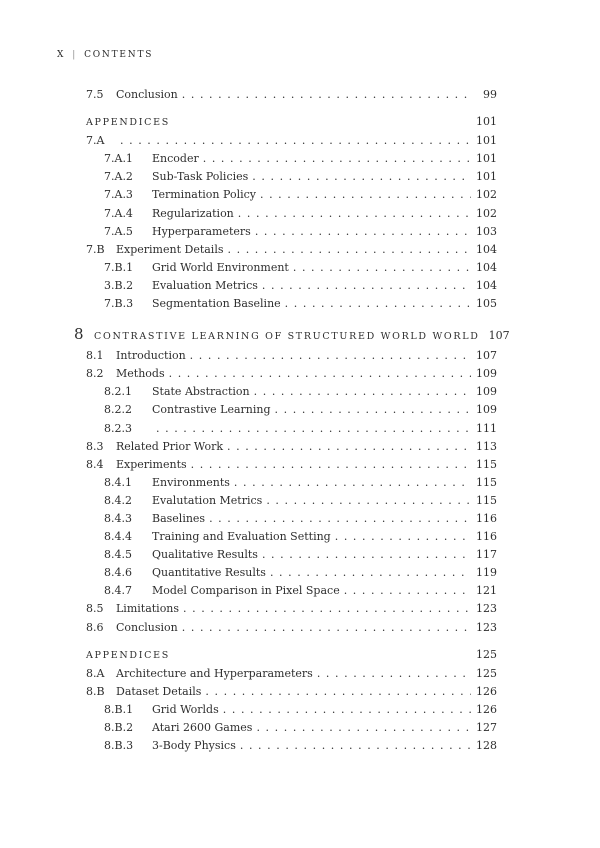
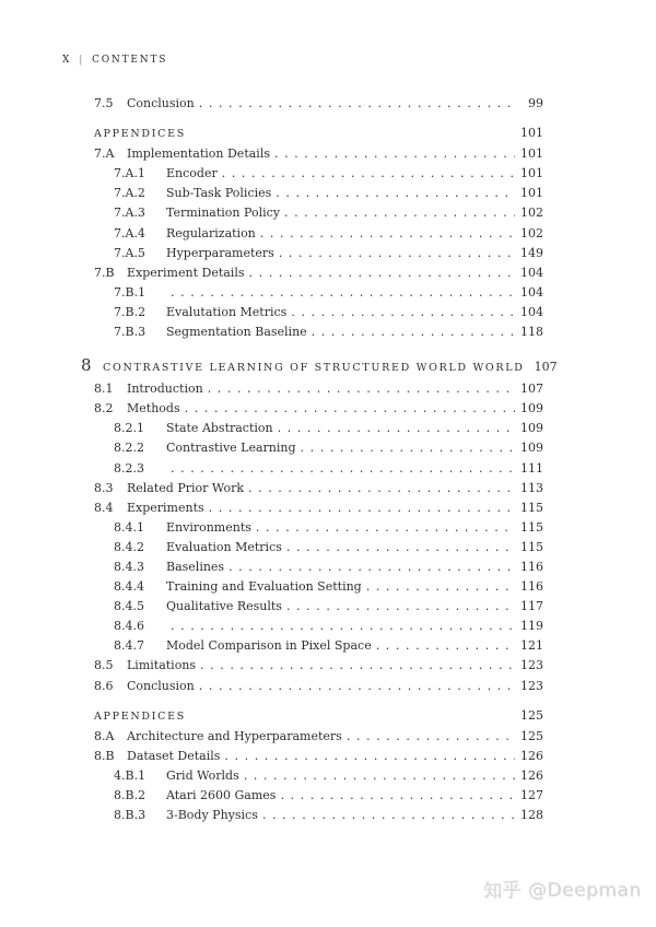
  X
  |
  CONTENTS
  7.5
  Conclusion
  99
  APPENDICES
  101
  7.A
+ Implementation Details
  101
  7.A.1
  Encoder
  101
  7.A.2
  Sub-Task Policies
  101
  7.A.3
  Termination Policy
  102
  7.A.4
  Regularization
  102
  7.A.5
  Hyperparameters
- 103
+ 149
  7.B
  Experiment Details
  104
  7.B.1
- Grid World Environment
  104
- 3.B.2
+ 7.B.2
- Evaluation Metrics
+ Evalutation Metrics
  104
  7.B.3
  Segmentation Baseline
- 105
+ 118
  8
  CONTRASTIVE LEARNING OF STRUCTURED WORLD WORLD
  107
  8.1
  Introduction
  107
  8.2
  Methods
  109
  8.2.1
  State Abstraction
  109
  8.2.2
  Contrastive Learning
  109
  8.2.3
  111
  8.3
  Related Prior Work
  113
  8.4
  Experiments
  115
  8.4.1
  Environments
  115
  8.4.2
- Evalutation Metrics
+ Evaluation Metrics
  115
  8.4.3
  Baselines
  116
  8.4.4
  Training and Evaluation Setting
  116
  8.4.5
  Qualitative Results
  117
  8.4.6
- Quantitative Results
  119
  8.4.7
  Model Comparison in Pixel Space
  121
  8.5
  Limitations
  123
  8.6
  Conclusion
  123
  APPENDICES
  125
  8.A
  Architecture and Hyperparameters
  125
  8.B
  Dataset Details
  126
- 8.B.1
+ 4.B.1
  Grid Worlds
  126
  8.B.2
  Atari 2600 Games
  127
  8.B.3
  3-Body Physics
  128
+ 知乎 @Deepman
